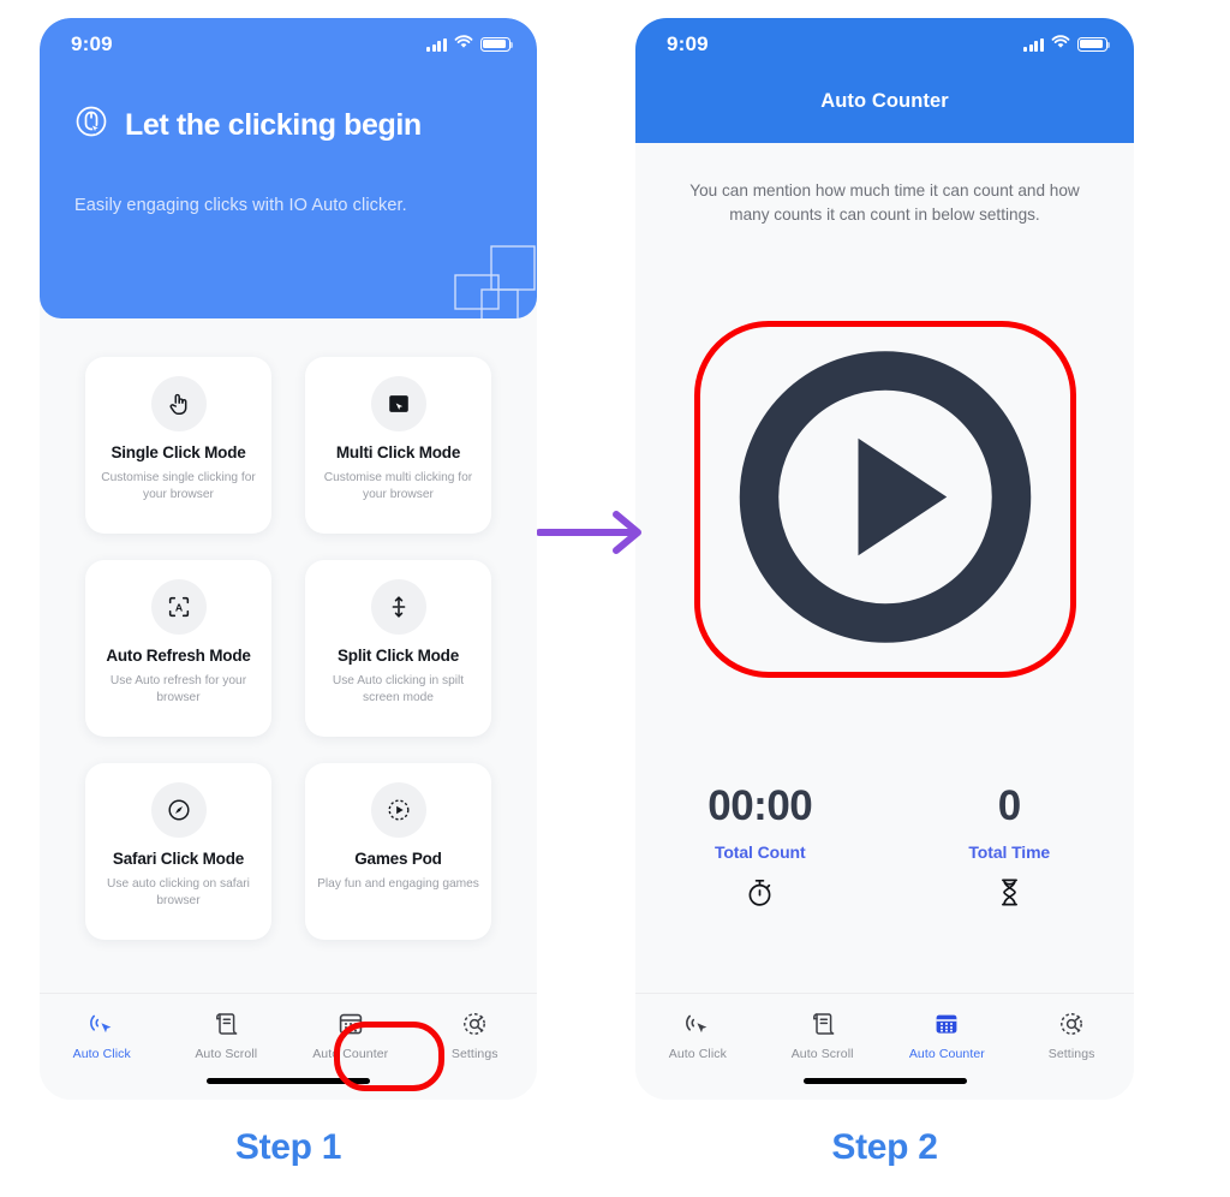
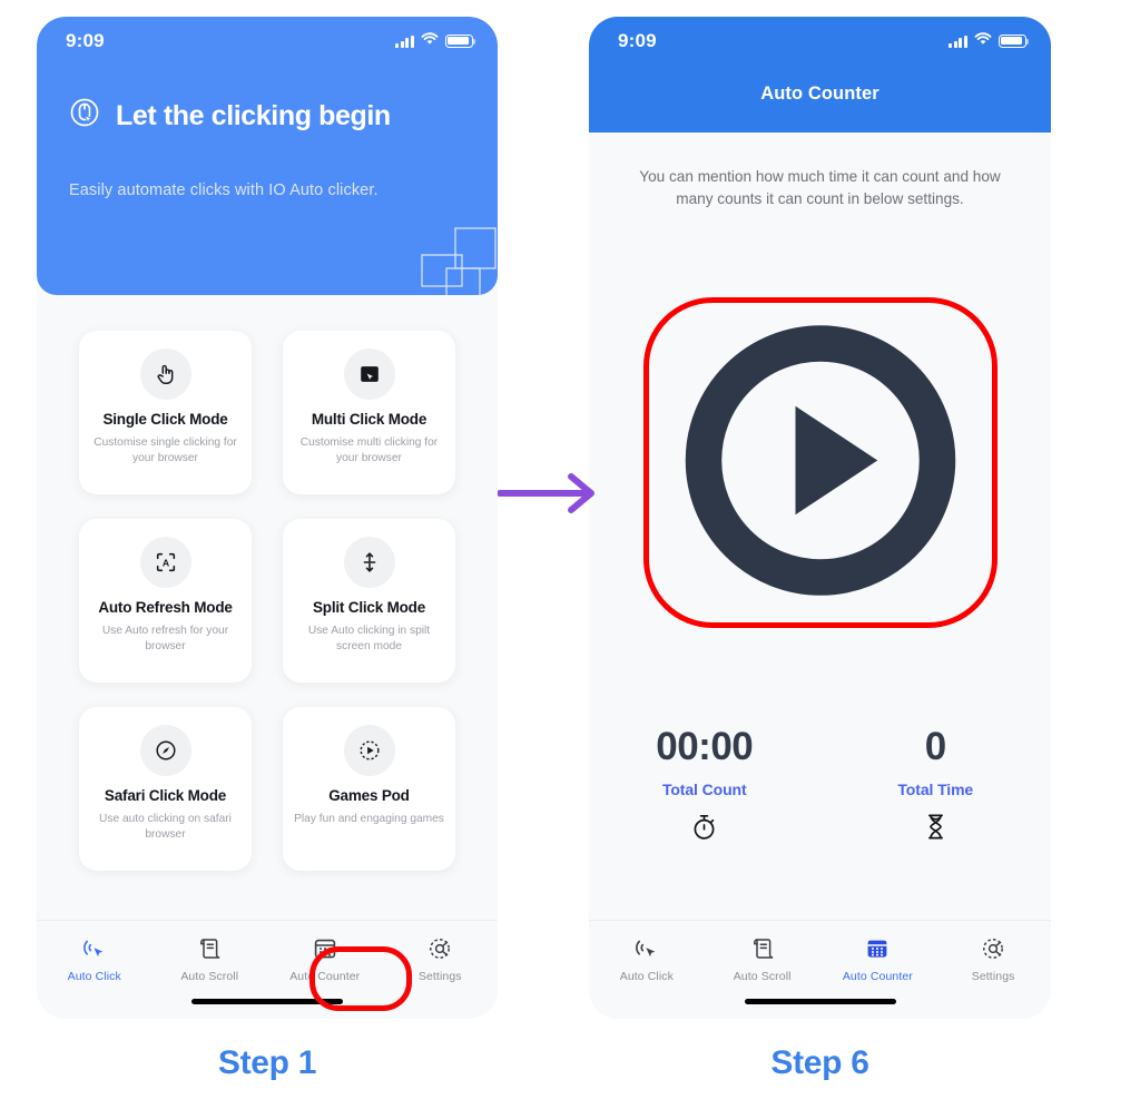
  9:09
  Let the clicking begin
- Easily engaging clicks with IO Auto clicker.
+ Easily automate clicks with IO Auto clicker.
  Single Click Mode
  Customise single clicking for your browser
  Multi Click Mode
  Customise multi clicking for your browser
  A
  Auto Refresh Mode
  Use Auto refresh for your browser
  Split Click Mode
  Use Auto clicking in spilt screen mode
  Safari Click Mode
  Use auto clicking on safari browser
  Games Pod
  Play fun and engaging games
  Auto Click
  Auto Scroll
  Auto Counter
  Settings
  9:09
  Auto Counter
  You can mention how much time it can count and how many counts it can count in below settings.
  00:00
  Total Count
  0
  Total Time
  Auto Click
  Auto Scroll
  Auto Counter
  Settings
  Step 1
- Step 2
+ Step 6
